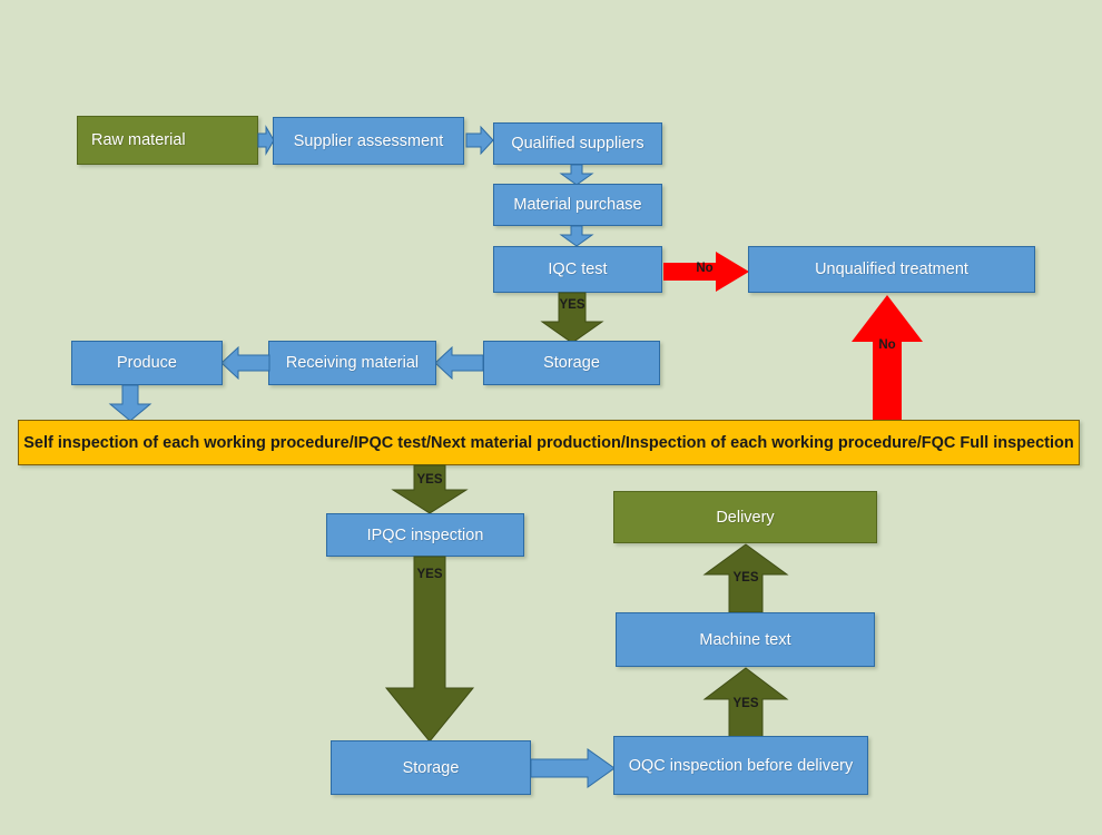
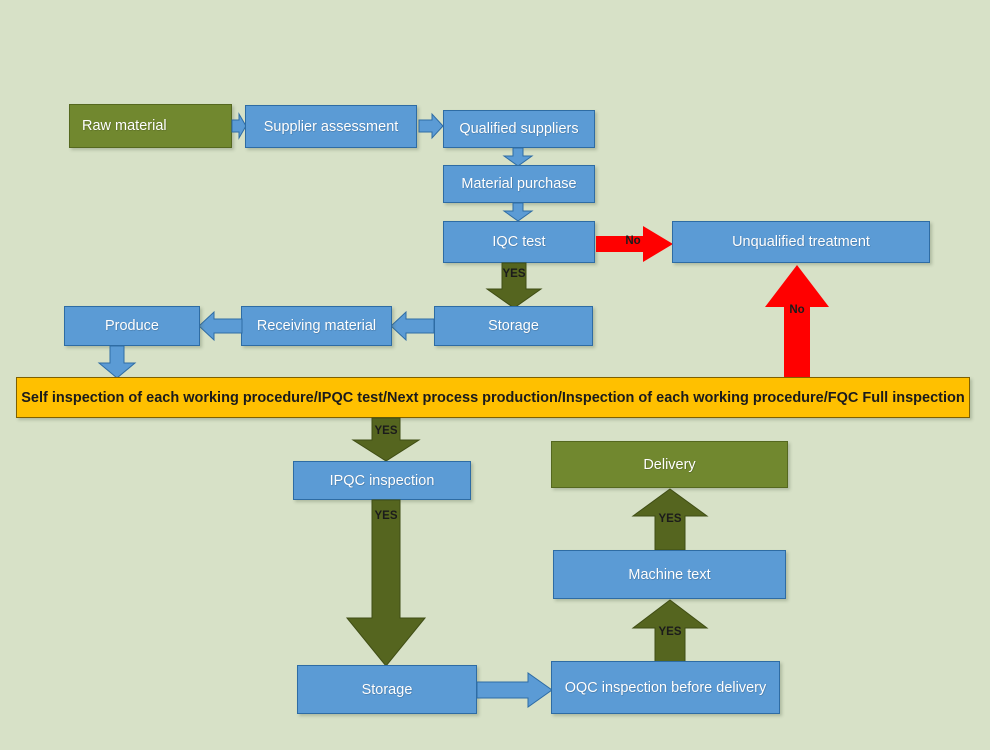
  Raw material
  Supplier assessment
  Qualified suppliers
  Material purchase
  IQC test
  No
  Unqualified treatment
  YES
  Storage
  Receiving material
  Produce
  No
- Self inspection of each working procedure/IPQC test/Next material production/Inspection of each working procedure/FQC Full inspection
+ Self inspection of each working procedure/IPQC test/Next process production/Inspection of each working procedure/FQC Full inspection
  YES
  IPQC inspection
  YES
  Delivery
  YES
  Machine text
  YES
  Storage
  OQC inspection before delivery
